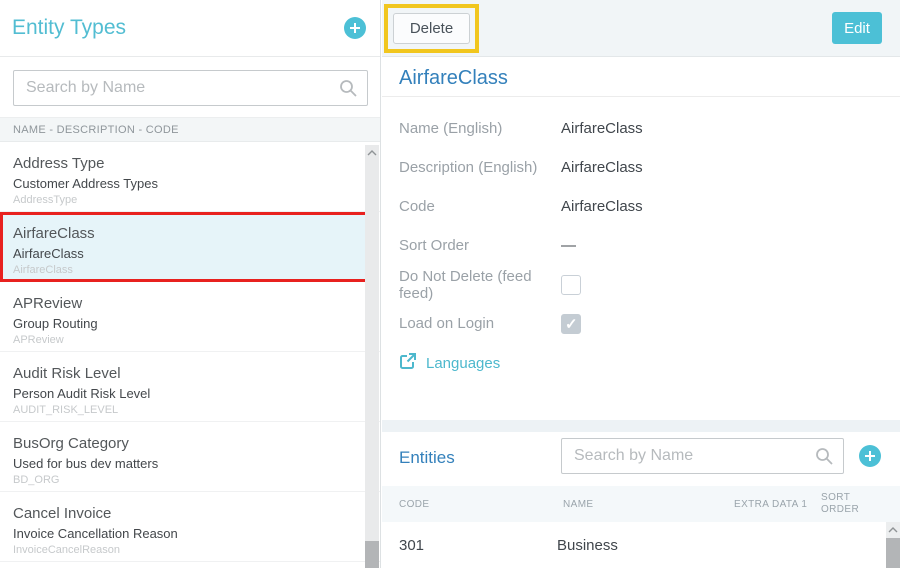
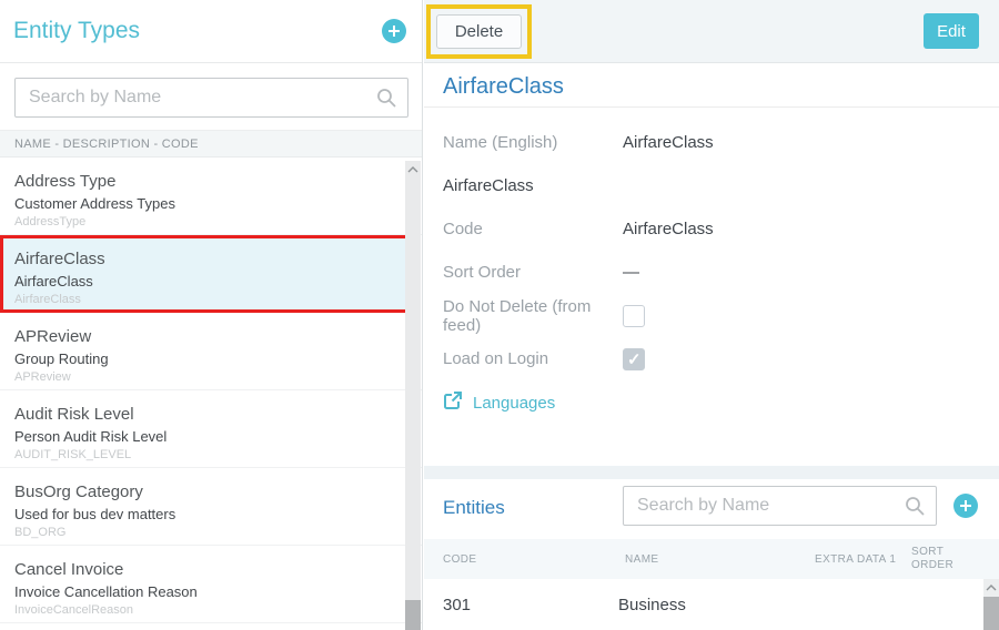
  Entity Types
  Search by Name
  NAME - DESCRIPTION - CODE
  Address Type
  Customer Address Types
  AddressType
  AirfareClass
  AirfareClass
  AirfareClass
  APReview
  Group Routing
  APReview
  Audit Risk Level
  Person Audit Risk Level
  AUDIT_RISK_LEVEL
  BusOrg Category
  Used for bus dev matters
  BD_ORG
  Cancel Invoice
  Invoice Cancellation Reason
  InvoiceCancelReason
  Delete
  Edit
  AirfareClass
  Name (English)
  AirfareClass
- Description (English)
  AirfareClass
  Code
  AirfareClass
  Sort Order
  —
- Do Not Delete (feed feed)
+ Do Not Delete (from feed)
  Load on Login
  Languages
  Entities
  Search by Name
  CODE
  NAME
  EXTRA DATA 1
  SORT
  ORDER
  301
  Business
